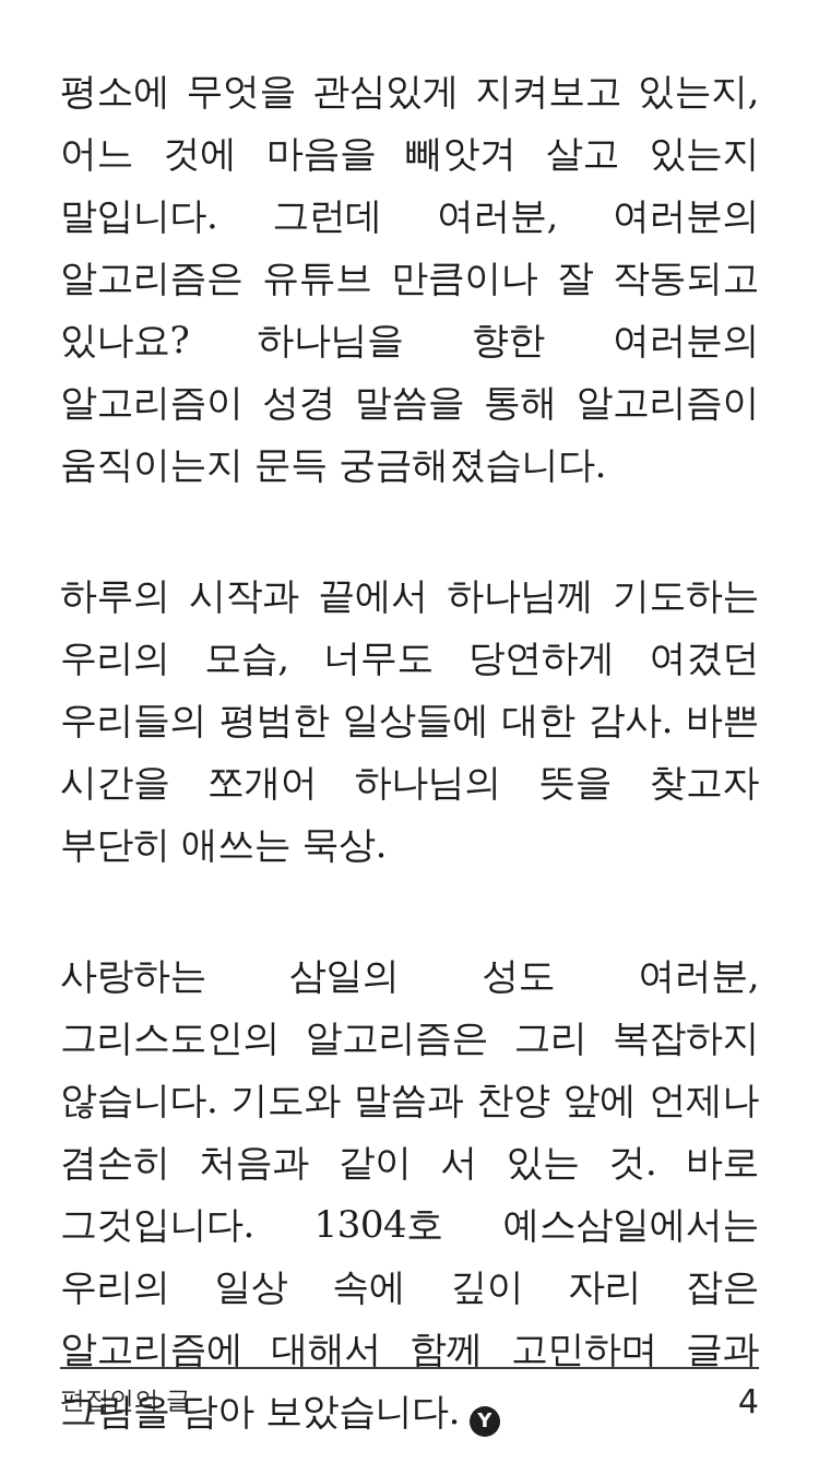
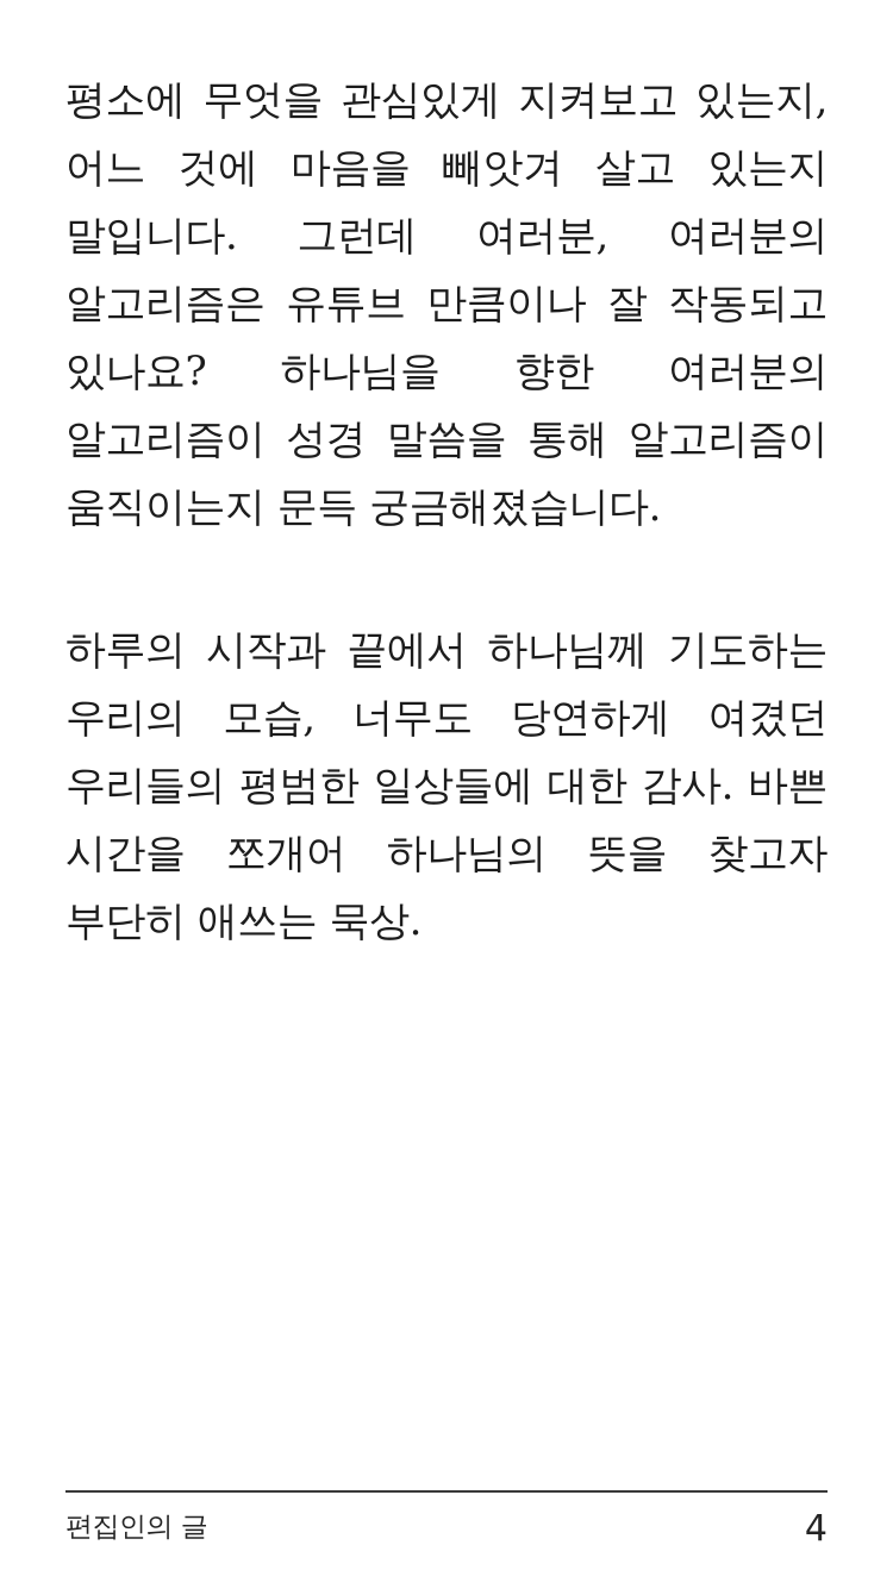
  평소에 무엇을 관심있게 지켜보고 있는지, 어느 것에 마음을 빼앗겨 살고 있는지 말입니다. 그런데 여러분, 여러분의 알고리즘은 유튜브 만큼이나 잘 작동되고 있나요? 하나님을 향한 여러분의 알고리즘이 성경 말씀을 통해 알고리즘이 움직이는지 문득 궁금해졌습니다.
  하루의 시작과 끝에서 하나님께 기도하는 우리의 모습, 너무도 당연하게 여겼던 우리들의 평범한 일상들에 대한 감사. 바쁜 시간을 쪼개어 하나님의 뜻을 찾고자 부단히 애쓰는 묵상.
- 사랑하는 삼일의 성도 여러분, 그리스도인의 알고리즘은 그리 복잡하지 않습니다. 기도와 말씀과 찬양 앞에 언제나 겸손히 처음과 같이 서 있는 것. 바로 그것입니다. 1304호 예스삼일에서는 우리의 일상 속에 깊이 자리 잡은 알고리즘에 대해서 함께 고민하며 글과 그림을 담아 보았습니다. Y
  편집인의 글
  4
